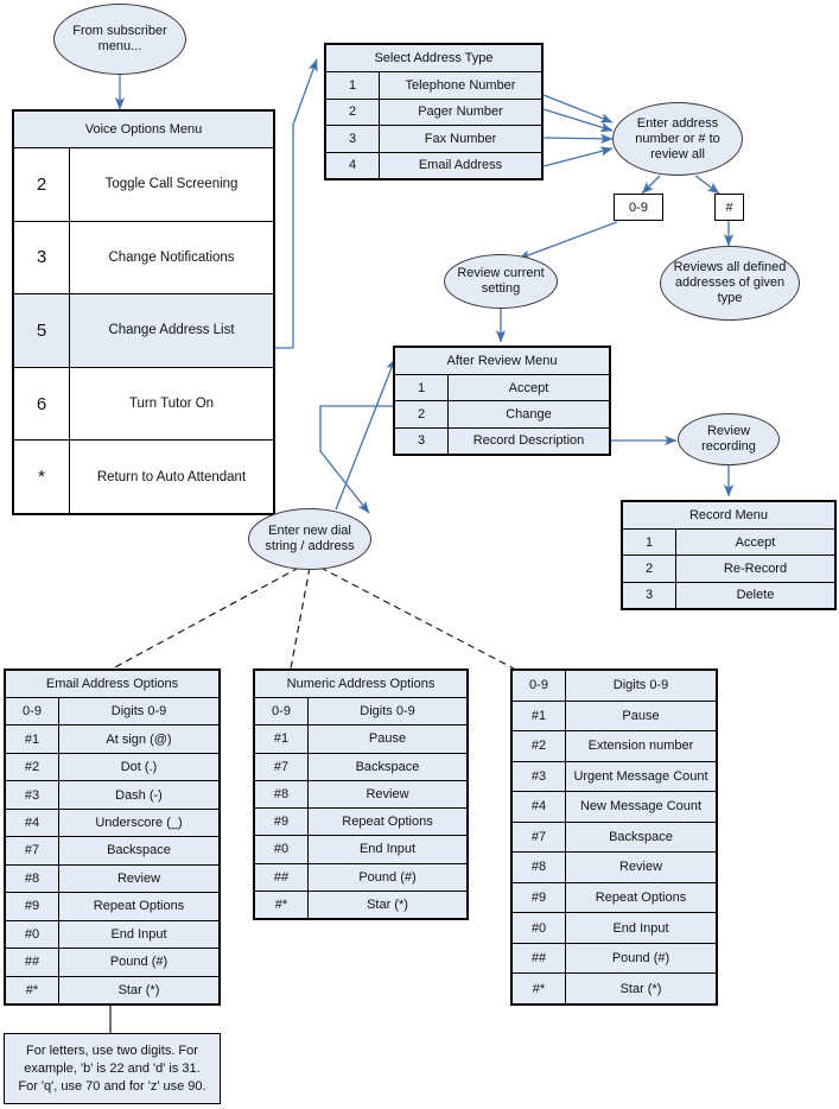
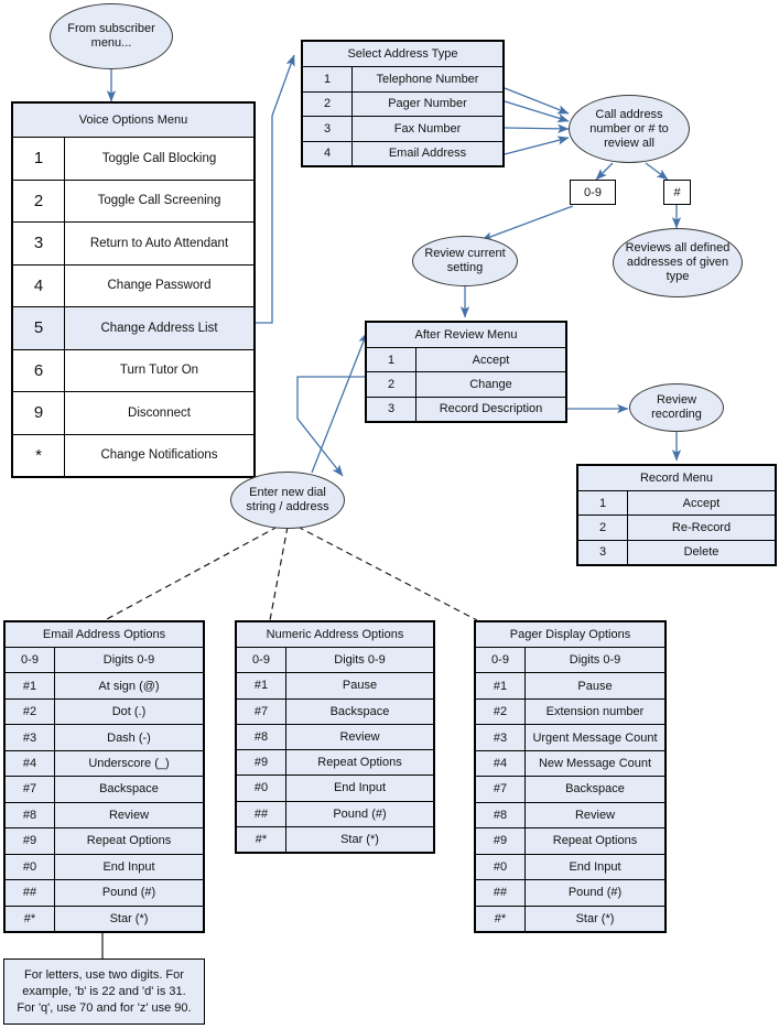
  From subscriber menu...
  Voice Options Menu
+ 1	Toggle Call Blocking
  2	Toggle Call Screening
- 3	Change Notifications
+ 3	Return to Auto Attendant
+ 4	Change Password
  5	Change Address List
  6	Turn Tutor On
+ 9	Disconnect
- *	Return to Auto Attendant
+ *	Change Notifications
  Select Address Type
  1	Telephone Number
  2	Pager Number
  3	Fax Number
  4	Email Address
- Enter address number or # to review all
+ Call address number or # to review all
  0-9
  #
  Review current setting
  Reviews all defined addresses of given type
  After Review Menu
  1	Accept
  2	Change
  3	Record Description
  Review recording
  Record Menu
  1	Accept
  2	Re-Record
  3	Delete
  Enter new dial string / address
  Email Address Options
  0-9	Digits 0-9
  #1	At sign (@)
  #2	Dot (.)
  #3	Dash (-)
  #4	Underscore (_)
  #7	Backspace
  #8	Review
  #9	Repeat Options
  #0	End Input
  ##	Pound (#)
  #*	Star (*)
  Numeric Address Options
  0-9	Digits 0-9
  #1	Pause
  #7	Backspace
  #8	Review
  #9	Repeat Options
  #0	End Input
  ##	Pound (#)
  #*	Star (*)
+ Pager Display Options
  0-9	Digits 0-9
  #1	Pause
  #2	Extension number
  #3	Urgent Message Count
  #4	New Message Count
  #7	Backspace
  #8	Review
  #9	Repeat Options
  #0	End Input
  ##	Pound (#)
  #*	Star (*)
  For letters, use two digits. For example, 'b' is 22 and 'd' is 31. For 'q', use 70 and for 'z' use 90.
